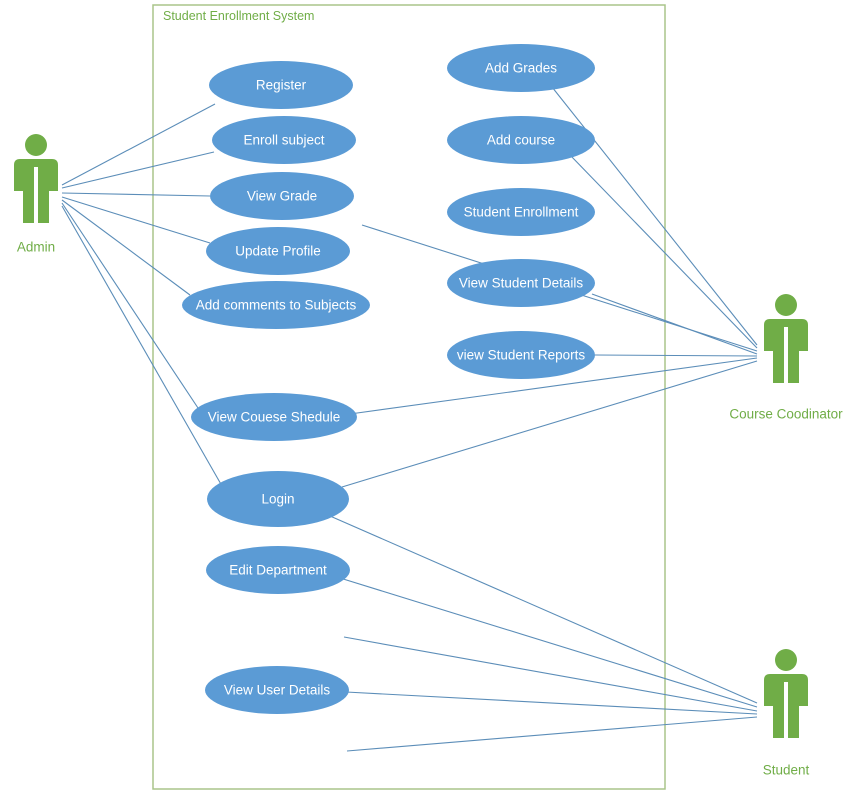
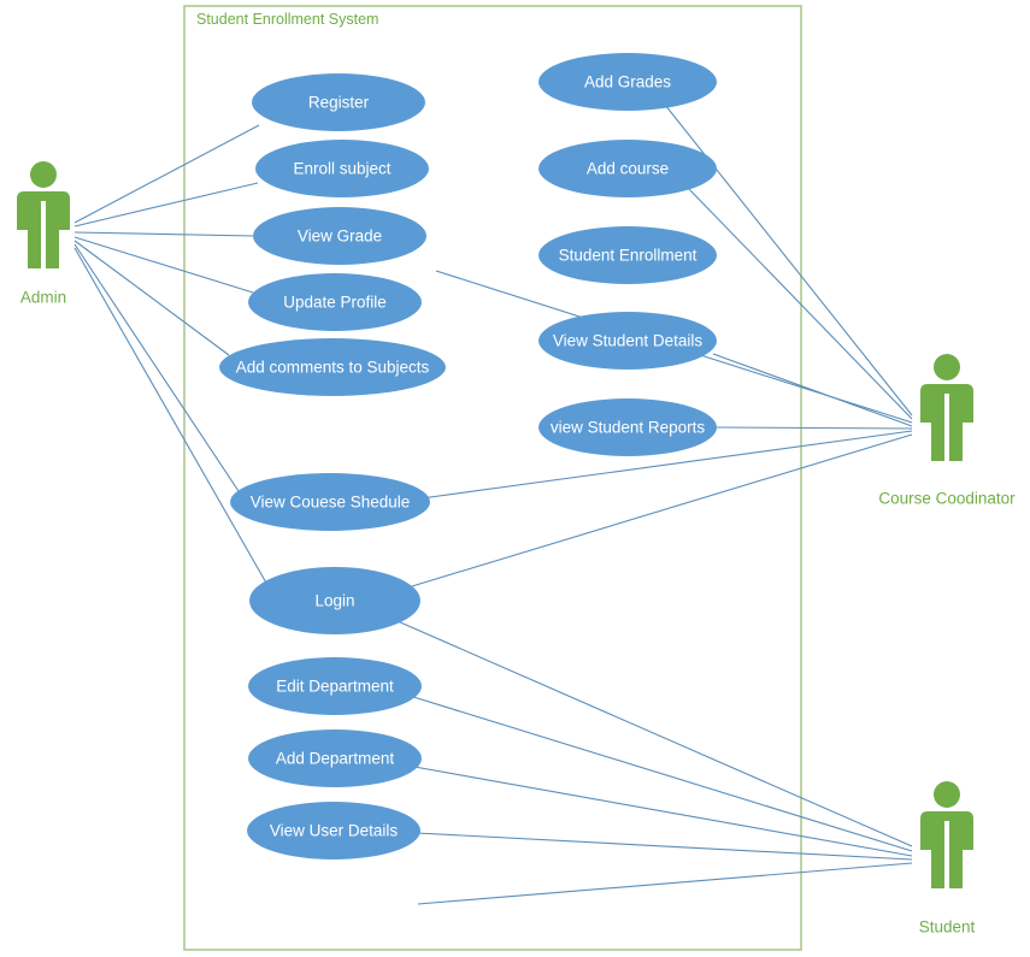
  Student Enrollment System
  Register
  Enroll subject
  View Grade
  Update Profile
  Add comments to Subjects
  View Couese Shedule
  Login
  Edit Department
+ Add Department
  View User Details
  Add Grades
  Add course
  Student Enrollment
  View Student Details
  view Student Reports
  Admin
  Course Coodinator
  Student
